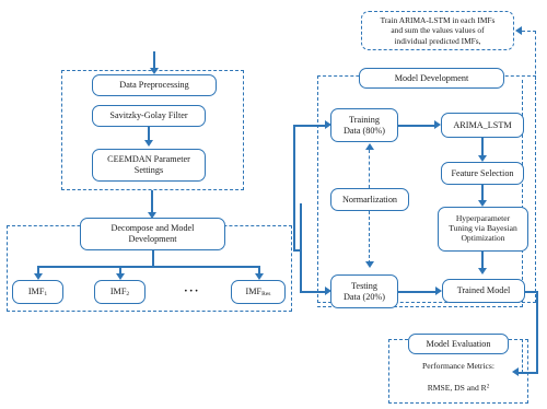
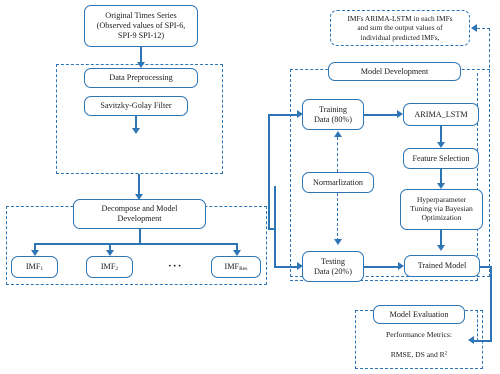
+ Original Times Series
+ (Observed values of SPI-6,
+ SPI-9 SPI-12)
  Data Preprocessing
  Savitzky-Golay Filter
- CEEMDAN Parameter
- Settings
  Decompose and Model
  Development
  IMF
  IMF
  ···
- Train ARIMA-LSTM in each IMFs
+ IMFs ARIMA-LSTM in each IMFs
- and sum the values values of
+ and sum the output values of
  individual predicted IMFs,
  Model Development
  Training
  Data (80%)
  ARIMA_LSTM
  Feature Selection
  Hyperparameter
  Tuning via Bayesian
  Optimization
  Normarlization
  Testing
  Data (20%)
  Trained Model
  Model Evaluation
  Performance Metrics:
  RMSE, DS and R
